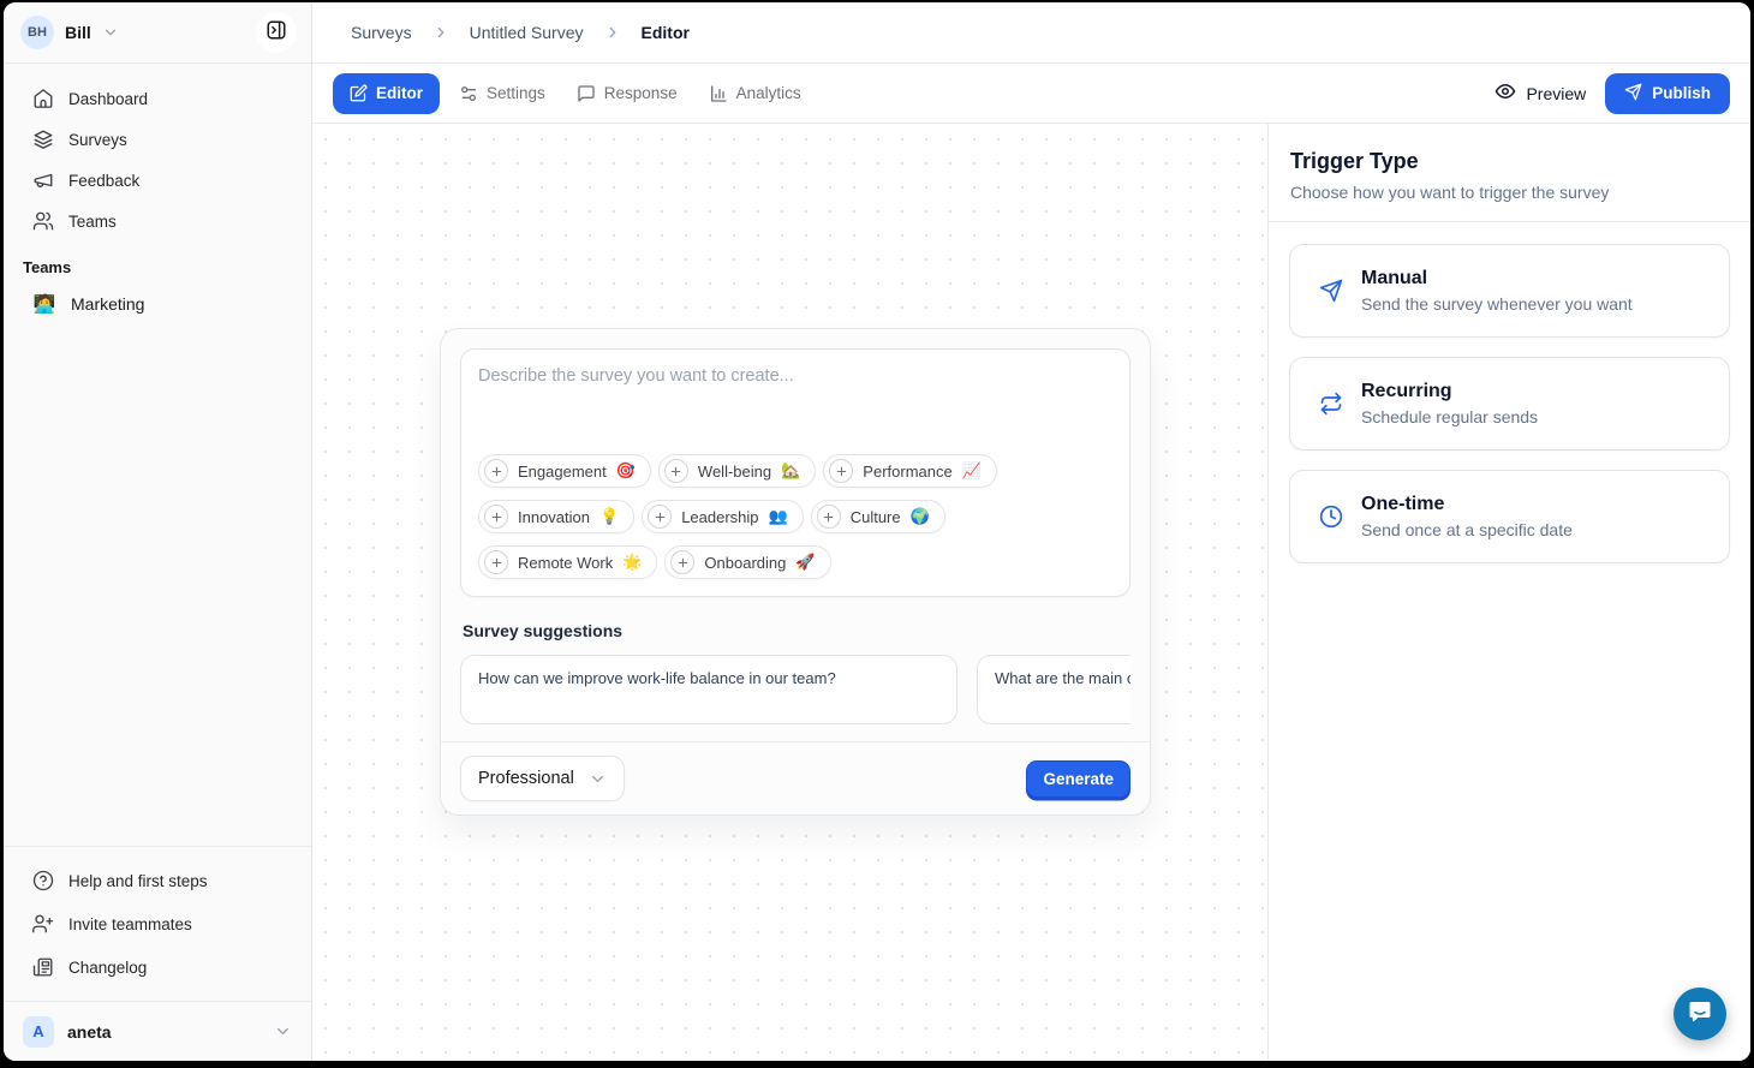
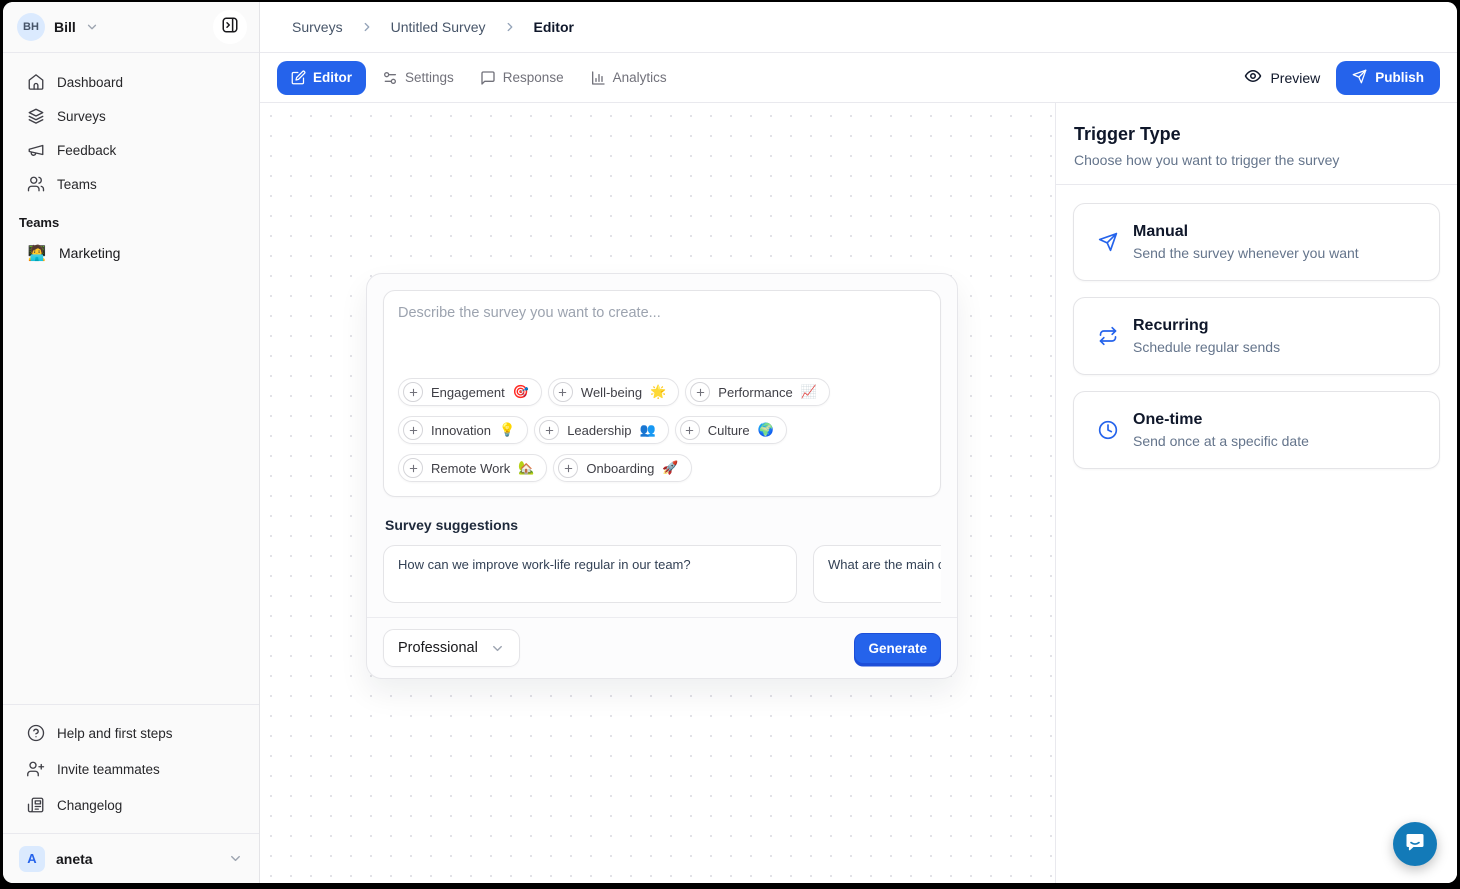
  BH
  Bill
  Dashboard
  Surveys
  Feedback
  Teams
  Teams
  🧑‍💻
  Marketing
  Help and first steps
  Invite teammates
  Changelog
  A
  aneta
  Surveys
  Untitled Survey
  Editor
  Editor
  Settings
  Response
  Analytics
  Preview
  Publish
  Describe the survey you want to create...
  Engagement
  🎯
  Well-being
- 🏡
+ 🌟
  Performance
  📈
  Innovation
  💡
  Leadership
  👥
  Culture
  🌍
  Remote Work
- 🌟
+ 🏡
  Onboarding
  🚀
  Survey suggestions
- How can we improve work-life balance in our team?
+ How can we improve work-life regular in our team?
  What are the main
  Professional
  Generate
  Trigger Type
  Choose how you want to trigger the survey
  Manual
  Send the survey whenever you want
  Recurring
  Schedule regular sends
  One-time
  Send once at a specific date
